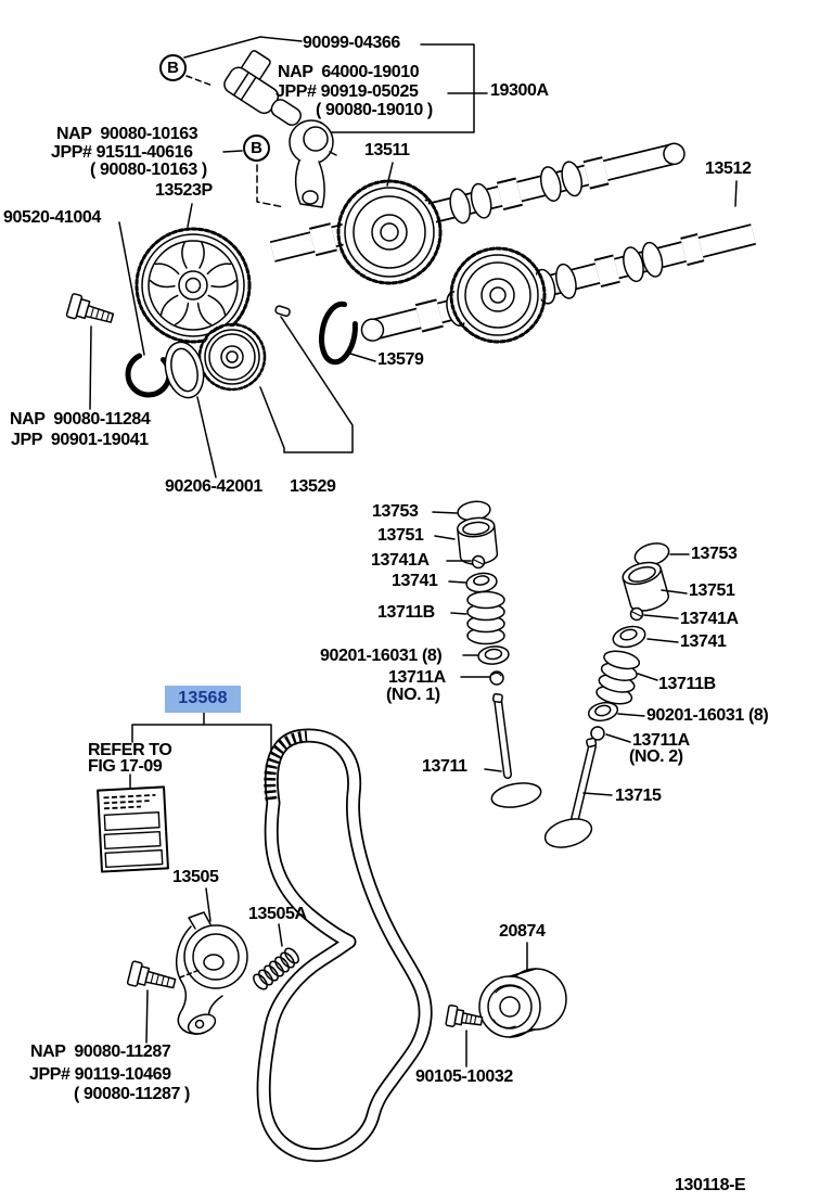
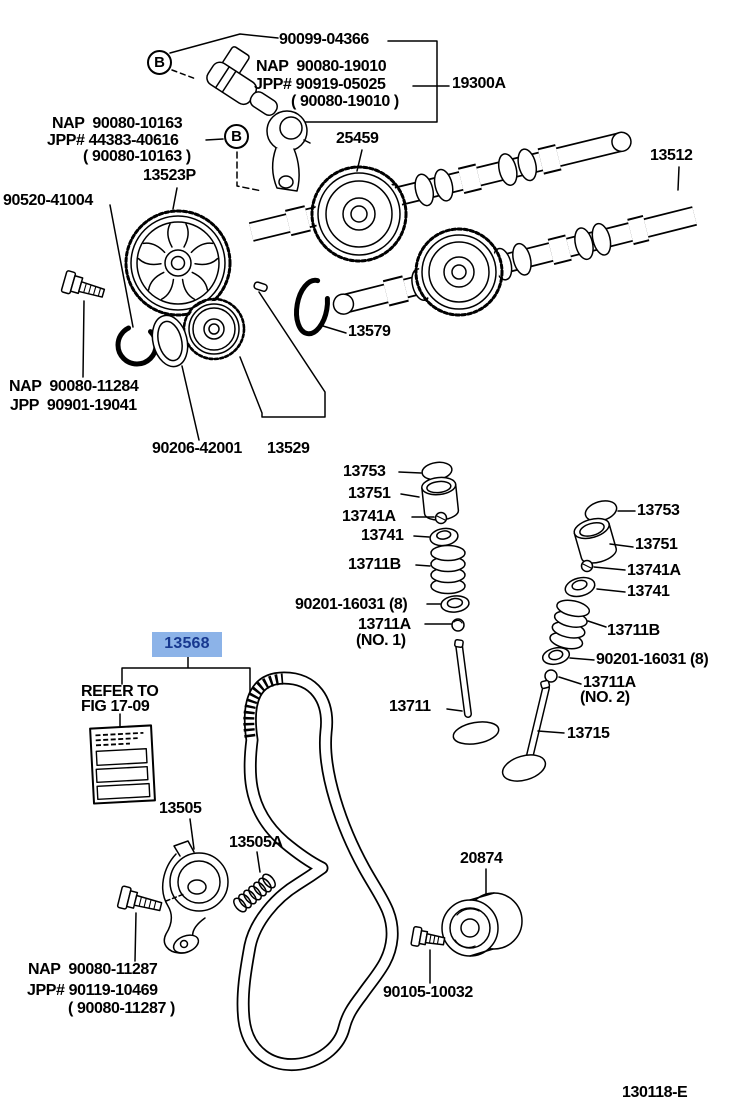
  B
  B
  90099-04366
- NAP 64000-19010
+ NAP 90080-19010
  JPP# 90919-05025
  ( 90080-19010 )
  19300A
  NAP 90080-10163
- JPP# 91511-40616
+ JPP# 44383-40616
  ( 90080-10163 )
  13523P
  90520-41004
- 13511
+ 25459
  13512
  13579
  NAP 90080-11284
  JPP 90901-19041
  90206-42001
  13529
  13753
  13751
  13741A
  13741
  13711B
  90201-16031 (8)
  13711A
  (NO. 1)
  13711
  13753
  13751
  13741A
  13741
  13711B
  90201-16031 (8)
  13711A
  (NO. 2)
  13715
  13568
  REFER TO
  FIG 17-09
  13505
  13505A
  20874
  NAP 90080-11287
  JPP# 90119-10469
  ( 90080-11287 )
  90105-10032
  130118-E
